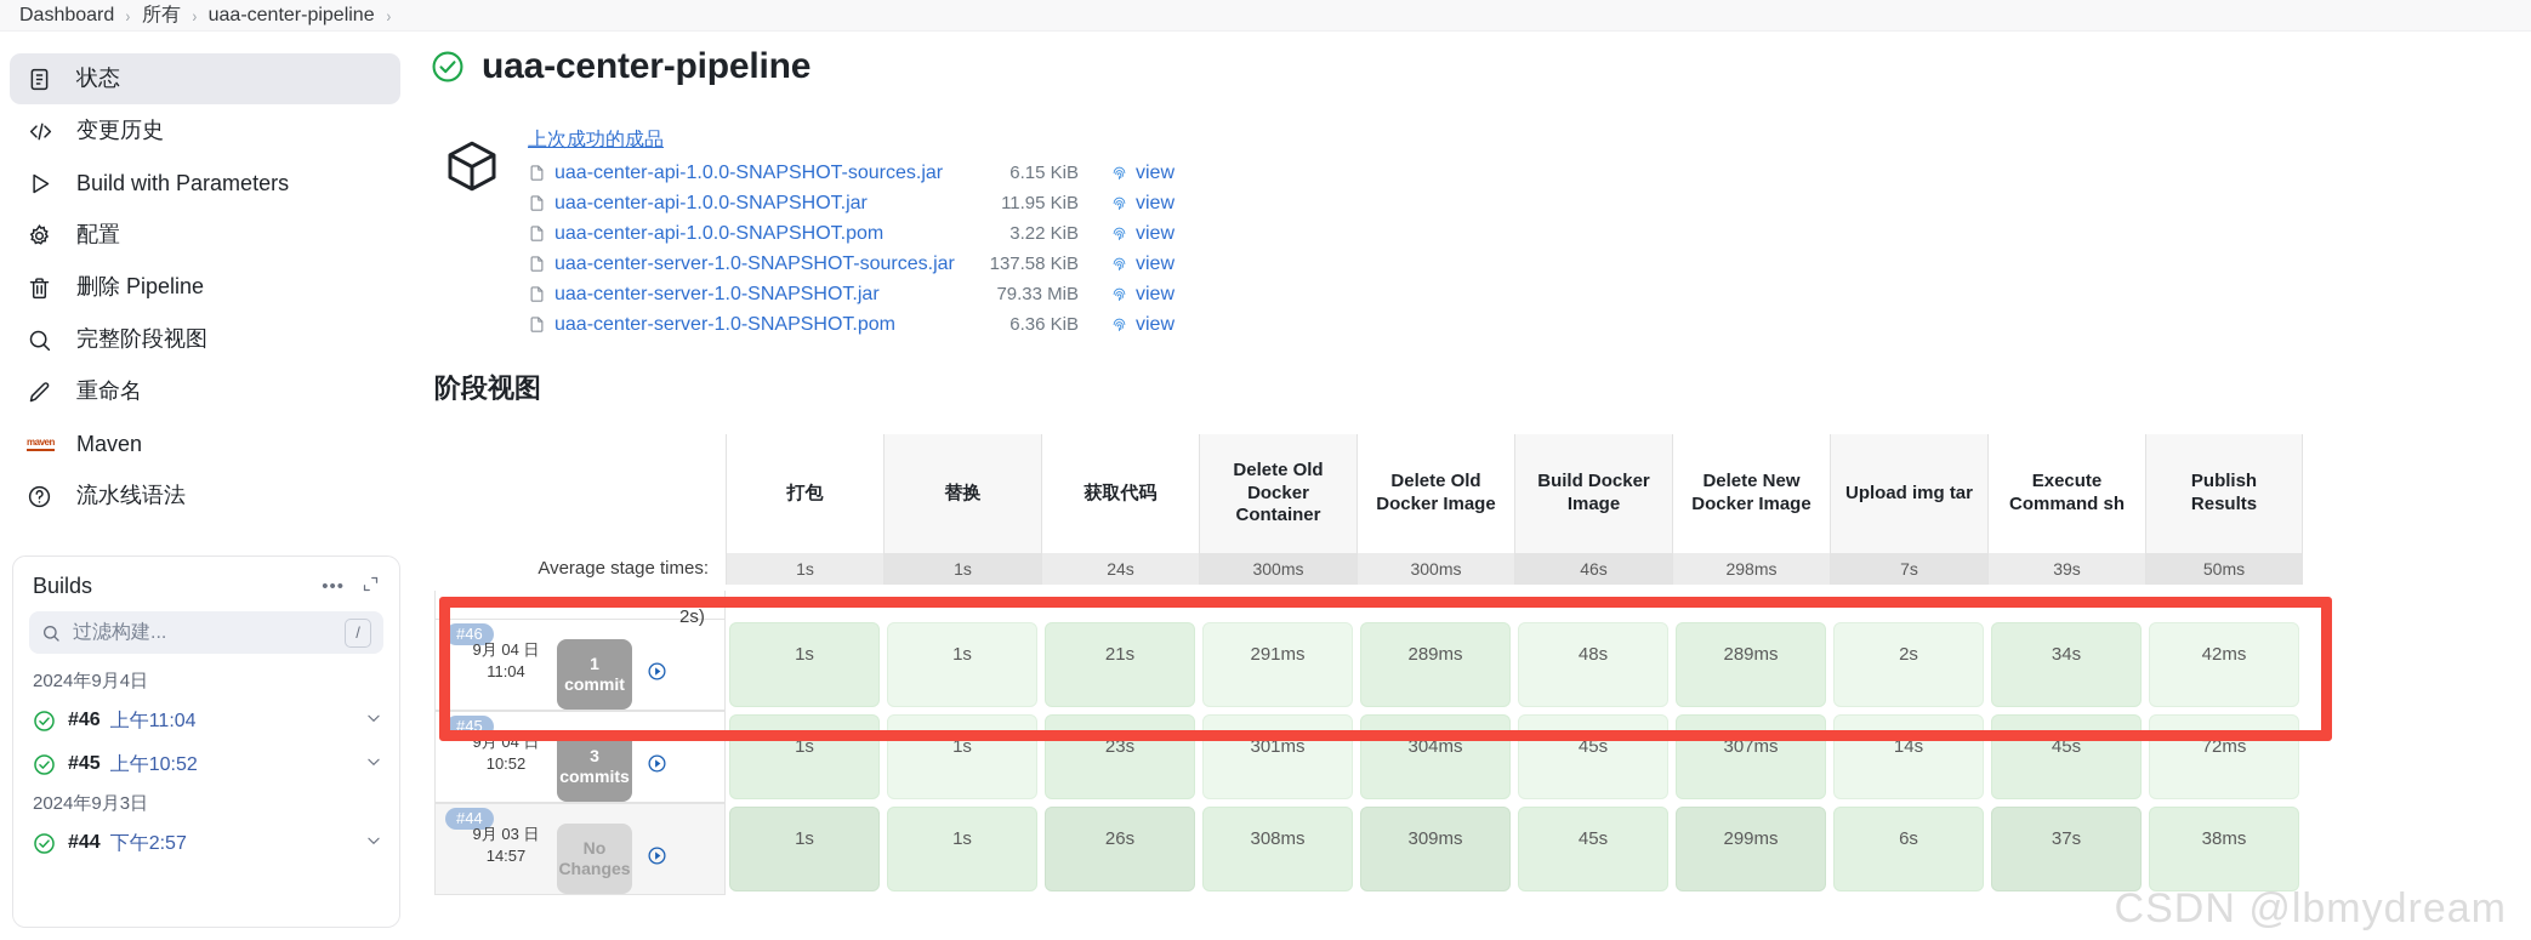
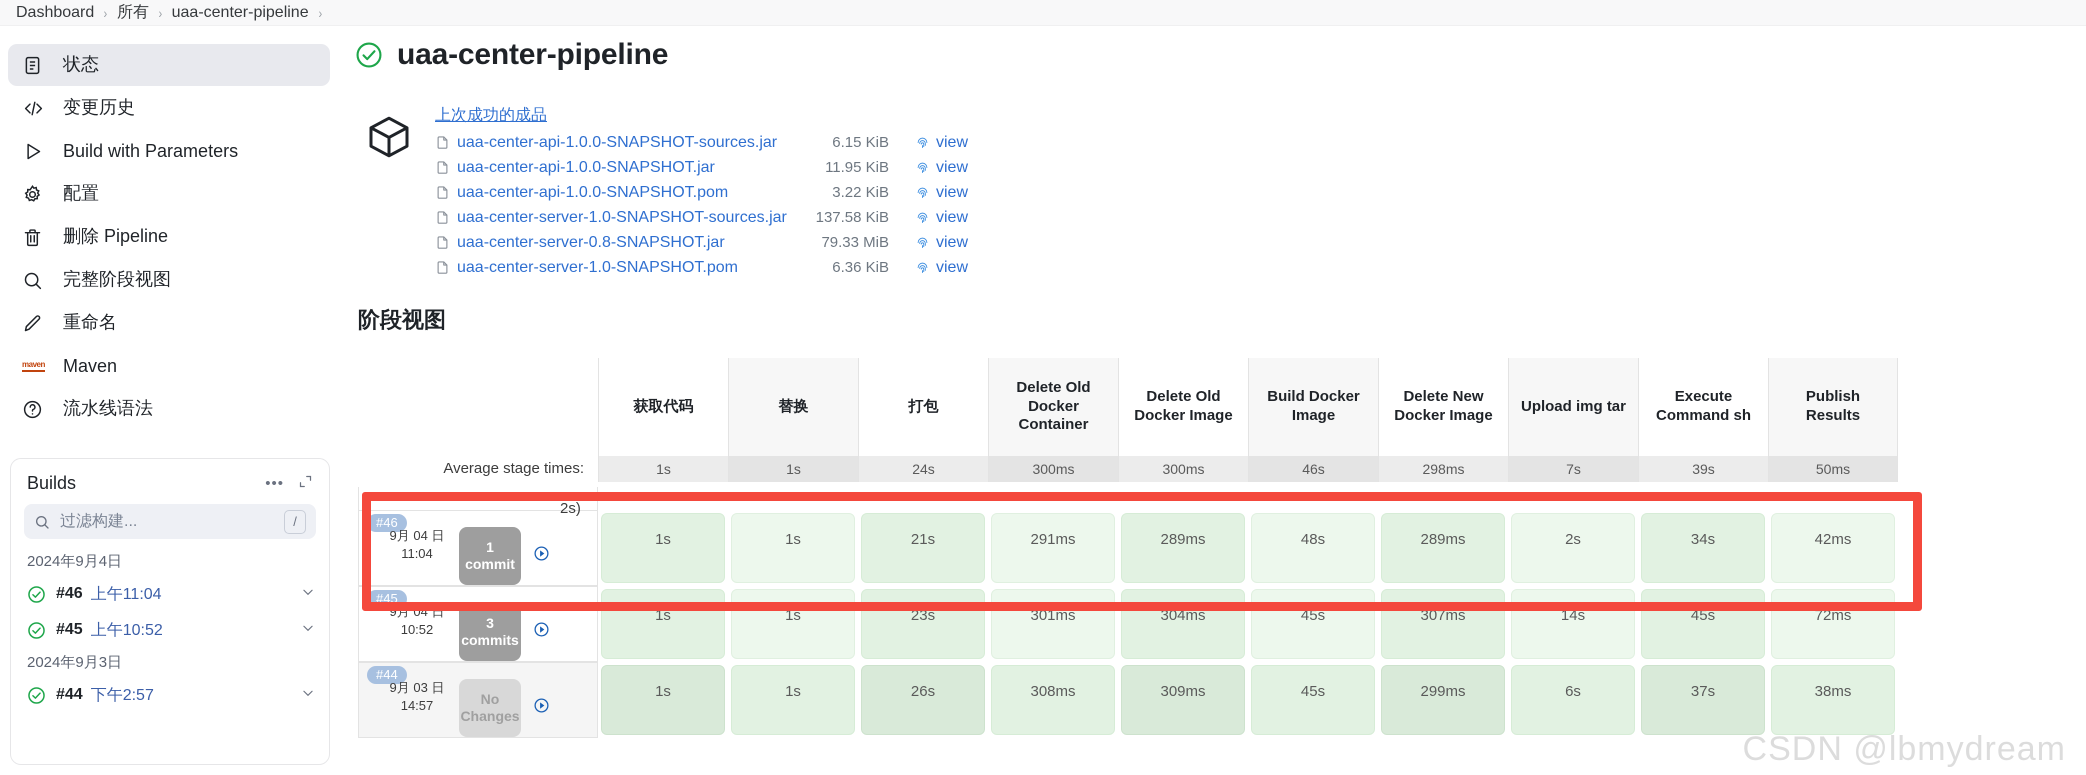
  Dashboard
  ›
  所有
  ›
  uaa-center-pipeline
  ›
  状态
  变更历史
  Build with Parameters
  配置
  删除 Pipeline
  完整阶段视图
  重命名
  maven
  Maven
  流水线语法
  Builds
  •••
  过滤构建...
  /
  2024年9月4日
  #46
  上午11:04
  #45
  上午10:52
  2024年9月3日
  #44
  下午2:57
  uaa-center-pipeline
  上次成功的成品
  uaa-center-api-1.0.0-SNAPSHOT-sources.jar
  6.15 KiB
  view
  uaa-center-api-1.0.0-SNAPSHOT.jar
  11.95 KiB
  view
  uaa-center-api-1.0.0-SNAPSHOT.pom
  3.22 KiB
  view
  uaa-center-server-1.0-SNAPSHOT-sources.j
  137.58 KiB
  view
- uaa-center-server-1.0-SNAPSHOT.jar
+ uaa-center-server-0.8-SNAPSHOT.jar
  79.33 MiB
  view
  uaa-center-server-1.0-SNAPSHOT.pom
  6.36 KiB
  view
  阶段视图
- 打包
+ 获取代码
  替换
- 获取代码
+ 打包
  Delete Old Docker Container
  Delete Old Docker Image
  Build Docker Image
  Delete New Docker Image
  Upload img tar
  Execute Command sh
  Publish Results
  Average stage times:
  1s
  1s
  24s
  300ms
  300ms
  46s
  298ms
  7s
  39s
  50ms
  2s)
  #46
  9月 04 日
  11:04
  1
  commit
  1s
  1s
  21s
  291ms
  289ms
  48s
  289ms
  2s
  34s
  42ms
  #45
  9月 04 日
  10:52
  3
  commits
  1s
  1s
  23s
  301ms
  304ms
  45s
  307ms
  14s
  45s
  72ms
  #44
  9月 03 日
  14:57
  No
  Changes
  1s
  1s
  26s
  308ms
  309ms
  45s
  299ms
  6s
  37s
  38ms
  CSDN @lbmydream
